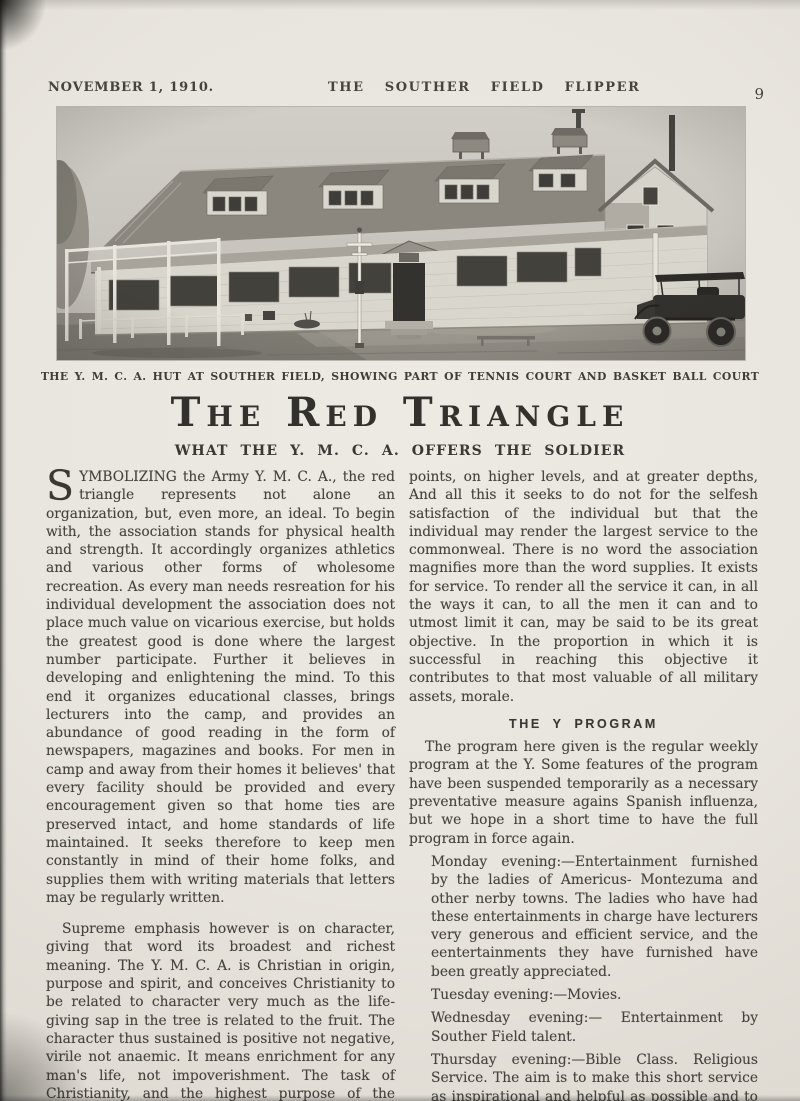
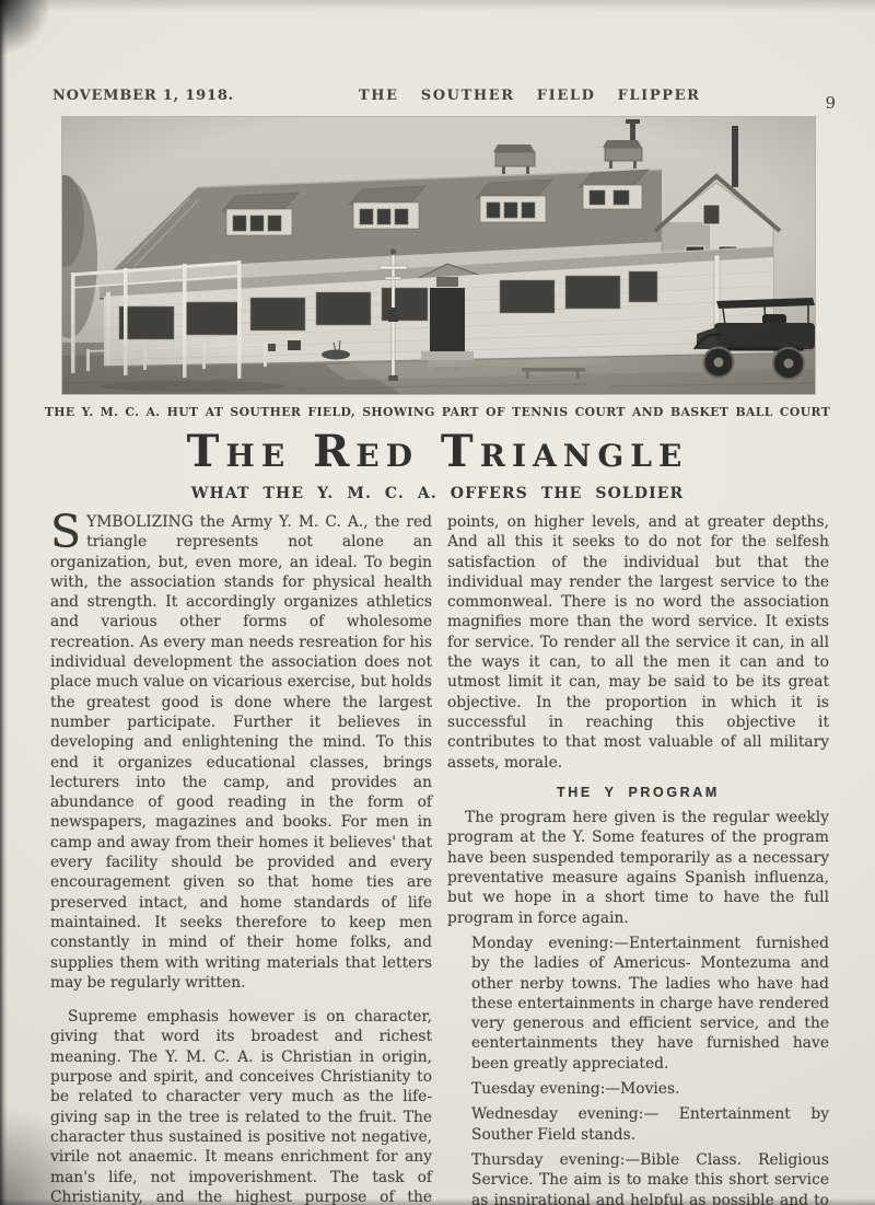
- NOVEMBER 1, 1910.
+ NOVEMBER 1, 1918.
  THE SOUTHER FIELD FLIPPER
  9
  THE Y. M. C. A. HUT AT SOUTHER FIELD, SHOWING PART OF TENNIS COURT AND BASKET BALL COURT
  The Red Triangle
  WHAT THE Y. M. C. A. OFFERS THE SOLDIER
  S
  YMBOLIZING the Army Y. M. C. A., the red triangle represents not alone an organization, but, even more, an ideal. To begin with, the association stands for physical health and strength. It accordingly organizes athletics and various other forms of wholesome recreation. As every man needs resreation for his individual development the association does not place much value on vicarious exercise, but holds the greatest good is done where the largest number participate. Further it believes in developing and enlightening the mind. To this end it organizes educational classes, brings lecturers into the camp, and provides an abundance of good reading in the form of newspapers, magazines and books. For men in camp and away from their homes it believes' that every facility should be provided and every encouragement given so that home ties are preserved intact, and home standards of life maintained. It seeks therefore to keep men constantly in mind of their home folks, and supplies them with writing materials that letters may be regularly written.
  Supreme emphasis however is on character, giving that word its broadest and richest meaning. The Y. M. C. A. is Christian in origin, purpose and spirit, and conceives Christianity to be related to character very much as the life-sap in the tree is related to the fruit. The ter thus sustained is positive not negative, not anaemic. It means enrichment for any life, not impoverishment. The task of ianity, and the highest purpose of the
- points, on higher levels, and at greater depths, And all this it seeks to do not for the selfesh satisfaction of the individual but that the individual may render the largest service to the commonweal. There is no word the association magnifies more than the word supplies. It exists for service. To render all the service it can, in all the ways it can, to all the men it can and to utmost limit it can, may be said to be its great objective. In the proportion in which it is successful in reaching this objective it contributes to that most valuable of all military assets, morale.
+ points, on higher levels, and at greater depths, And all this it seeks to do not for the selfesh satisfaction of the individual but that the individual may render the largest service to the commonweal. There is no word the association magnifies more than the word service. It exists for service. To render all the service it can, in all the ways it can, to all the men it can and to utmost limit it can, may be said to be its great objective. In the proportion in which it is successful in reaching this objective it contributes to that most valuable of all military assets, morale.
  THE Y PROGRAM
  The program here given is the regular weekly program at the Y. Some features of the program have been suspended temporarily as a necessary preventative measure agains Spanish influenza, but we hope in a short time to have the full program in force again.
- Monday evening:—Entertainment furnished by the ladies of Americus- Montezuma and other nerby towns. The ladies who have had these entertainments in charge have lecturers very generous and efficient service, and the eentertainments they have furnished have been greatly appreciated.
+ Monday evening:—Entertainment furnished by the ladies of Americus- Montezuma and other nerby towns. The ladies who have had these entertainments in charge have rendered very generous and efficient service, and the eentertainments they have furnished have been greatly appreciated.
  Tuesday evening:—Movies.
- Wednesday evening:— Entertainment by Souther Field talent.
+ Wednesday evening:— Entertainment by Souther Field stands.
